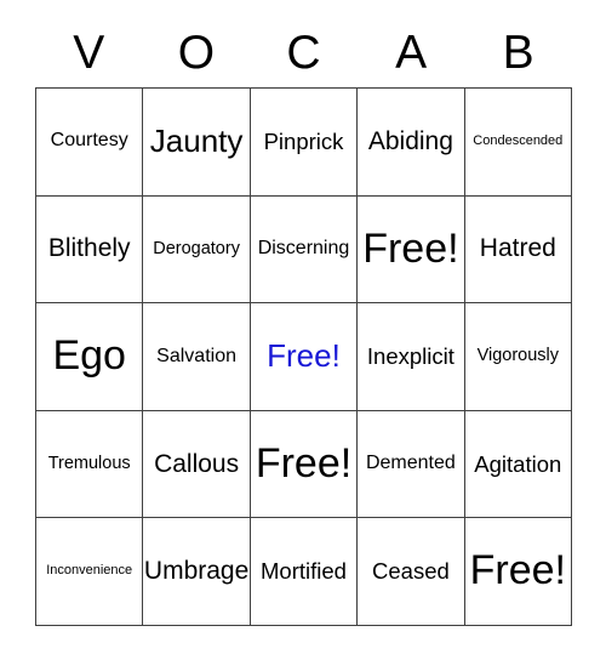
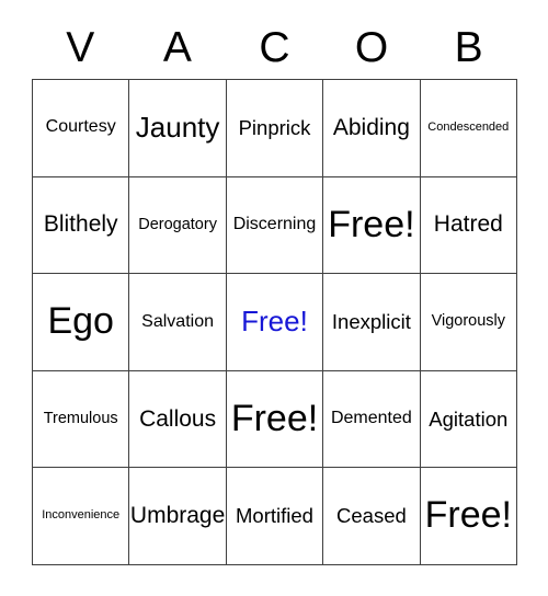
  V
- O
+ A
  C
- A
+ O
  B
  Courtesy
  Jaunty
  Pinprick
  Abiding
  Condescended
  Blithely
  Derogatory
  Discerning
  Free!
  Hatred
  Ego
  Salvation
  Free!
  Inexplicit
  Vigorously
  Tremulous
  Callous
  Free!
  Demented
  Agitation
  Inconvenience
  Umbrage
  Mortified
  Ceased
  Free!
